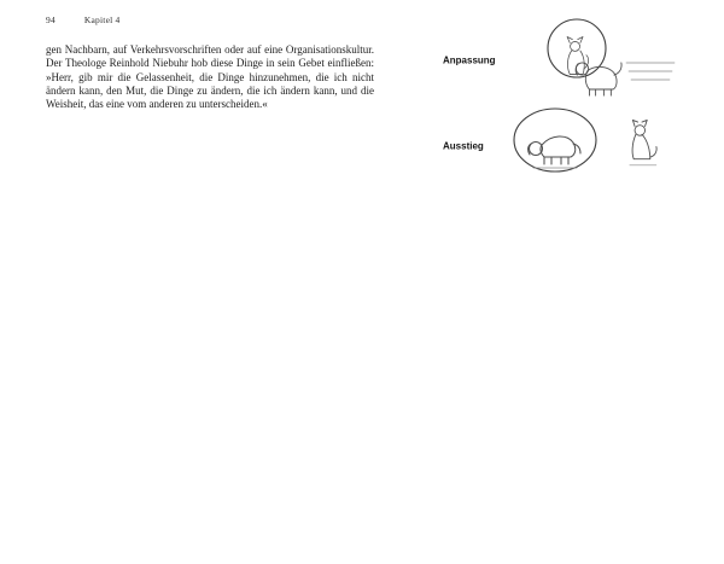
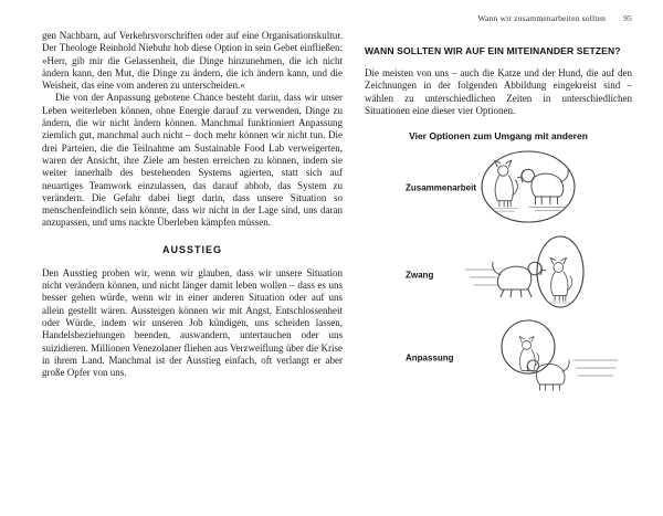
- 94
- Kapitel 4
- gen Nachbarn, auf Verkehrsvorschriften oder auf eine Organisationskultur. Der Theologe Reinhold Niebuhr hob diese Dinge in sein Gebet einfließen: »Herr, gib mir die Gelassenheit, die Dinge hinzunehmen, die ich nicht ändern kann, den Mut, die Dinge zu ändern, die ich ändern kann, und die Weisheit, das eine vom anderen zu unterscheiden.«
+ gen Nachbarn, auf Verkehrsvorschriften oder auf eine Organisationskultur. Der Theologe Reinhold Niebuhr hob diese Option in sein Gebet einfließen: »Herr, gib mir die Gelassenheit, die Dinge hinzunehmen, die ich nicht ändern kann, den Mut, die Dinge zu ändern, die ich ändern kann, und die Weisheit, das eine vom anderen zu unterscheiden.«
+ Die von der Anpassung gebotene Chance besteht darin, dass wir unser Leben weiterleben können, ohne Energie darauf zu verwenden, Dinge zu ändern, die wir nicht ändern können. Manchmal funktioniert Anpassung ziemlich gut, manchmal auch nicht – doch mehr können wir nicht tun. Die drei Parteien, die die Teilnahme am Sustainable Food Lab verweigerten, waren der Ansicht, ihre Ziele am besten erreichen zu können, indem sie weiter innerhalb des bestehenden Systems agierten, statt sich auf neuartiges Teamwork einzulassen, das darauf abhob, das System zu verändern. Die Gefahr dabei liegt darin, dass unsere Situation so menschenfeindlich sein könnte, dass wir nicht in der Lage sind, uns daran anzupassen, und ums nackte Überleben kämpfen müssen.
+ AUSSTIEG
+ Den Ausstieg proben wir, wenn wir glauben, dass wir unsere Situation nicht verändern können, und nicht länger damit leben wollen – dass es uns besser gehen würde, wenn wir in einer anderen Situation oder auf uns allein gestellt wären. Aussteigen können wir mit Angst, Entschlossenheit oder Würde, indem wir unseren Job kündigen, uns scheiden lassen, Handelsbeziehungen beenden, auswandern, untertauchen oder uns suizidieren. Millionen Venezolaner fliehen aus Verzweiflung über die Krise in ihrem Land. Manchmal ist der Ausstieg einfach, oft verlangt er aber große Opfer von uns.
+ Wann wir zusammenarbeiten sollten
+ 95
+ WANN SOLLTEN WIR AUF EIN MITEINANDER SETZEN?
+ Die meisten von uns – auch die Katze und der Hund, die auf den Zeichnungen in der folgenden Abbildung eingekreist sind – wählen zu unterschiedlichen Zeiten in unterschiedlichen Situationen eine dieser vier Optionen.
+ Vier Optionen zum Umgang mit anderen
+ Zusammenarbeit
+ Zwang
  Anpassung
- Ausstieg
